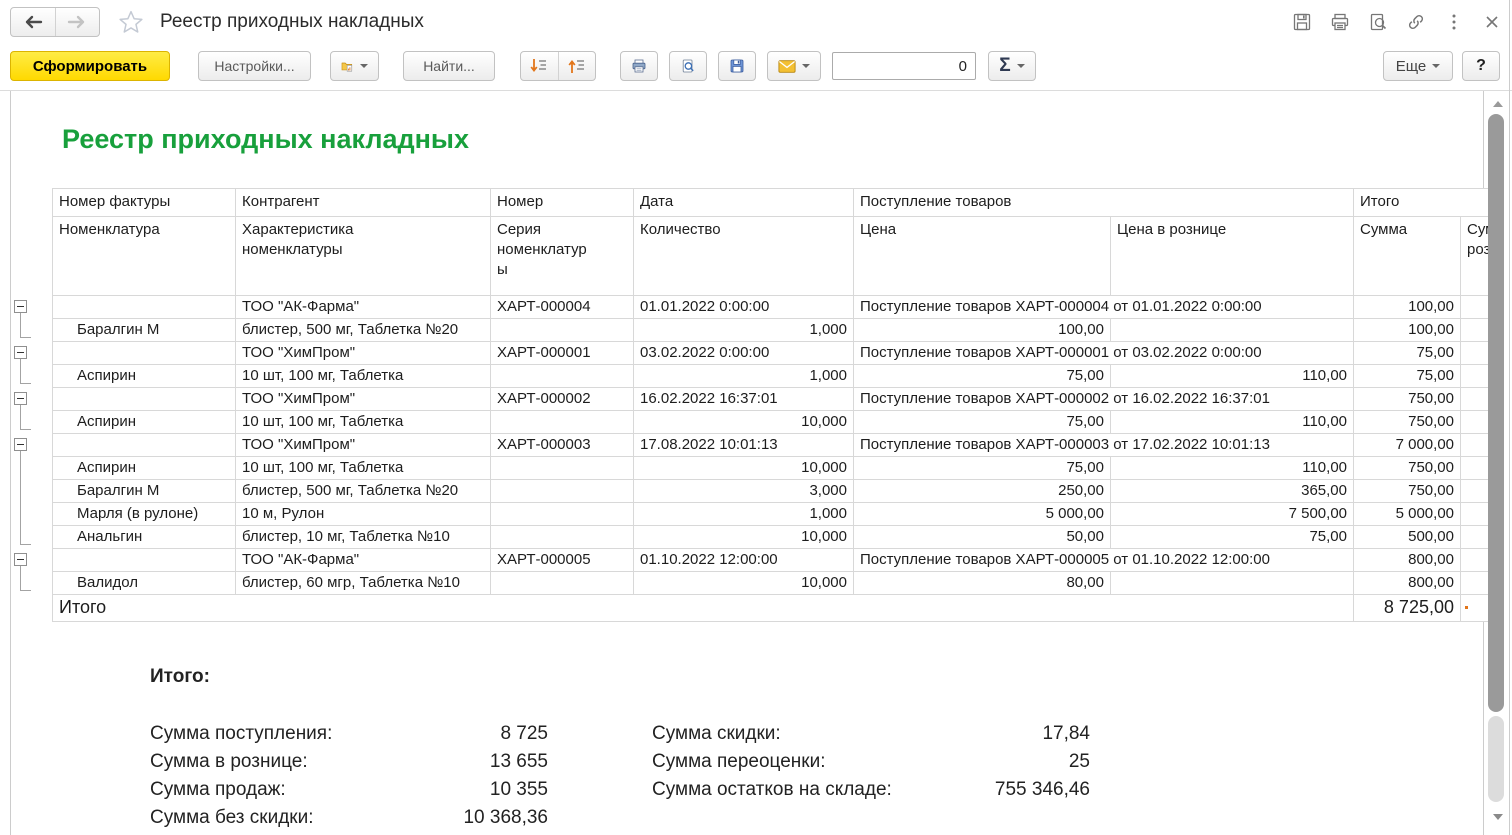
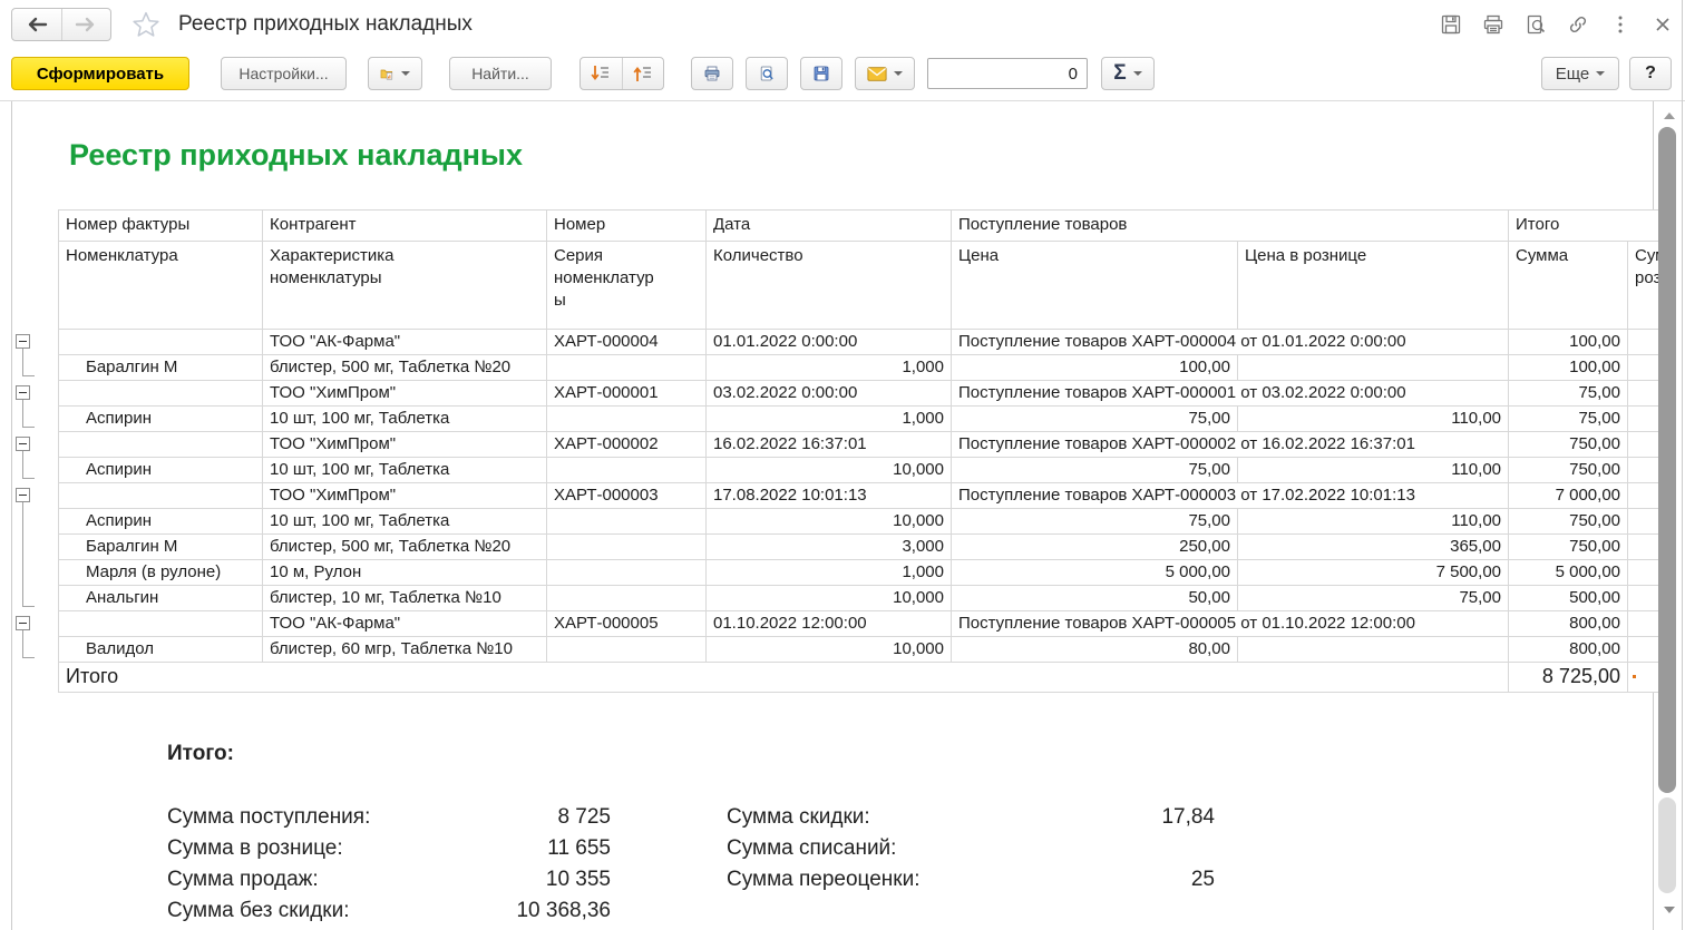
  Реестр приходных накладных
  Сформировать
  Настройки...
  Найти...
  0
  Σ
  Еще
  ?
  Реестр приходных накладных
  Номер фактуры
  Контрагент
  Номер
  Дата
  Поступление товаров
  Итого
  Номенклатура
  Характеристика
  номенклатуры
  Серия
  номенклатур
  ы
  Количество
  Цена
  Цена в рознице
  Сумма
  ТОО "АК-Фарма"
  ХАРТ-000004
  01.01.2022 0:00:00
  Поступление товаров ХАРТ-000004 от 01.01.2022 0:00:00
  100,00
  Баралгин М
  блистер, 500 мг, Таблетка №20
  1,000
  100,00
  100,00
  ТОО "ХимПром"
  ХАРТ-000001
  03.02.2022 0:00:00
  Поступление товаров ХАРТ-000001 от 03.02.2022 0:00:00
  75,00
  Аспирин
  10 шт, 100 мг, Таблетка
  1,000
  75,00
  110,00
  75,00
  ТОО "ХимПром"
  ХАРТ-000002
  16.02.2022 16:37:01
  Поступление товаров ХАРТ-000002 от 16.02.2022 16:37:01
  750,00
  Аспирин
  10 шт, 100 мг, Таблетка
  10,000
  75,00
  110,00
  750,00
  ТОО "ХимПром"
  ХАРТ-000003
  17.08.2022 10:01:13
  Поступление товаров ХАРТ-000003 от 17.02.2022 10:01:13
  7 000,00
  Аспирин
  10 шт, 100 мг, Таблетка
  10,000
  75,00
  110,00
  750,00
  Баралгин М
  блистер, 500 мг, Таблетка №20
  3,000
  250,00
  365,00
  750,00
  Марля (в рулоне)
  10 м, Рулон
  1,000
  5 000,00
  7 500,00
  5 000,00
  Анальгин
  блистер, 10 мг, Таблетка №10
  10,000
  50,00
  75,00
  500,00
  ТОО "АК-Фарма"
  ХАРТ-000005
  01.10.2022 12:00:00
  Поступление товаров ХАРТ-000005 от 01.10.2022 12:00:00
  800,00
  Валидол
  блистер, 60 мгр, Таблетка №10
  10,000
  80,00
  800,00
  Итого
  8 725,00
  Итого:
  Сумма поступления:
  8 725
  Сумма в рознице:
- 13 655
+ 11 655
  Сумма продаж:
  10 355
  Сумма без скидки:
  10 368,36
  Сумма скидки:
  17,84
+ Сумма списаний:
  Сумма переоценки:
  25
- Сумма остатков на складе:
- 755 346,46
